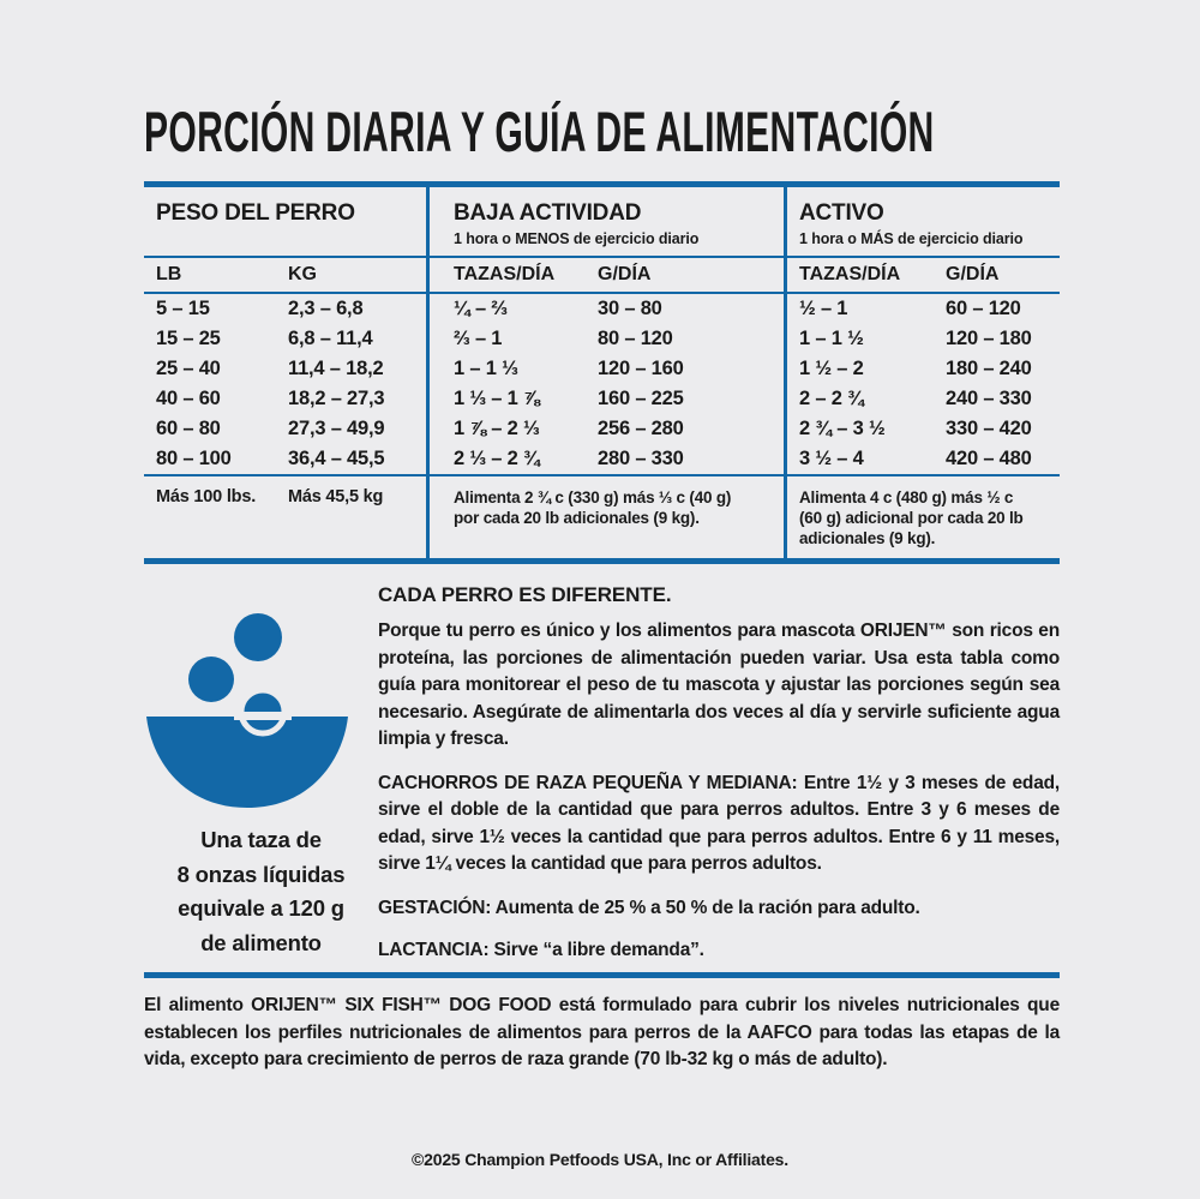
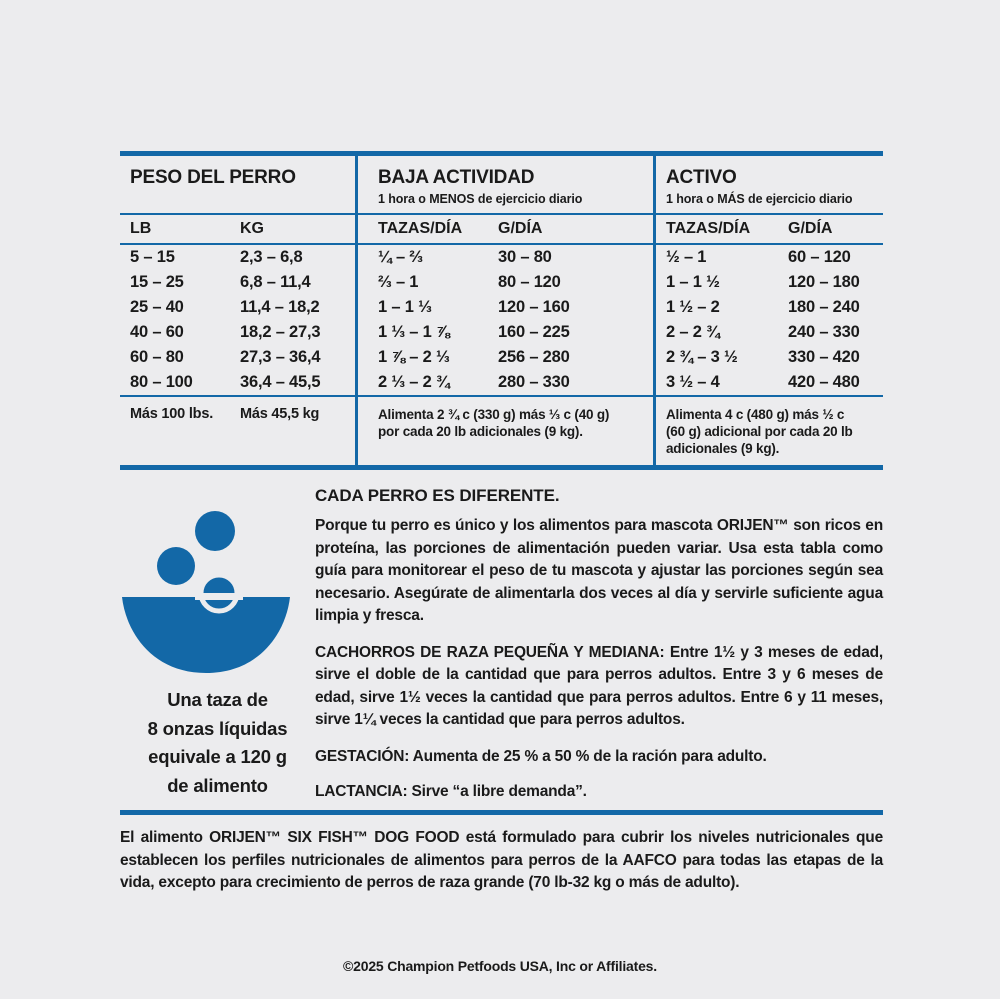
- PORCIÓN DIARIA Y GUÍA DE ALIMENTACIÓN
  PESO DEL PERRO
  BAJA ACTIVIDAD
  1 hora o MENOS de ejercicio diario
  ACTIVO
  1 hora o MÁS de ejercicio diario
  LB
  KG
  TAZAS/DÍA
  G/DÍA
  TAZAS/DÍA
  G/DÍA
  5 – 15
  2,3 – 6,8
  ¼ – ⅔
  30 – 80
  ½ – 1
  60 – 120
  15 – 25
  6,8 – 11,4
  ⅔ – 1
  80 – 120
  1 – 1 ½
  120 – 180
  25 – 40
  11,4 – 18,2
  1 – 1 ⅓
  120 – 160
  1 ½ – 2
  180 – 240
  40 – 60
  18,2 – 27,3
  1 ⅓ – 1 ⅞
  160 – 225
  2 – 2 ¾
  240 – 330
  60 – 80
- 27,3 – 49,9
+ 27,3 – 36,4
  1 ⅞ – 2 ⅓
  256 – 280
  2 ¾ – 3 ½
  330 – 420
  80 – 100
  36,4 – 45,5
  2 ⅓ – 2 ¾
  280 – 330
  3 ½ – 4
  420 – 480
  Más 100 lbs.
  Más 45,5 kg
  Alimenta 2 ¾ c (330 g) más ⅓ c (40 g) por cada 20 lb adicionales (9 kg).
  Alimenta 4 c (480 g) más ½ c (60 g) adicional por cada 20 lb adicionales (9 kg).
  Una taza de
  8 onzas líquidas
  equivale a 120 g
  de alimento
  CADA PERRO ES DIFERENTE.
  Porque tu perro es único y los alimentos para mascota ORIJEN™ son ricos en proteína, las porciones de alimentación pueden variar. Usa esta tabla como guía para monitorear el peso de tu mascota y ajustar las porciones según sea necesario. Asegúrate de alimentarla dos veces al día y servirle suficiente agua limpia y fresca.
  CACHORROS DE RAZA PEQUEÑA Y MEDIANA: Entre 1½ y 3 meses de edad, sirve el doble de la cantidad que para perros adultos. Entre 3 y 6 meses de edad, sirve 1½ veces la cantidad que para perros adultos. Entre 6 y 11 meses, sirve 1¼ veces la cantidad que para perros adultos.
  GESTACIÓN: Aumenta de 25 % a 50 % de la ración para adulto.
  LACTANCIA: Sirve “a libre demanda”.
  El alimento ORIJEN™ SIX FISH™ DOG FOOD está formulado para cubrir los niveles nutricionales que establecen los perfiles nutricionales de alimentos para perros de la AAFCO para todas las etapas de la vida, excepto para crecimiento de perros de raza grande (70 lb-32 kg o más de adulto).
  ©2025 Champion Petfoods USA, Inc or Affiliates.
